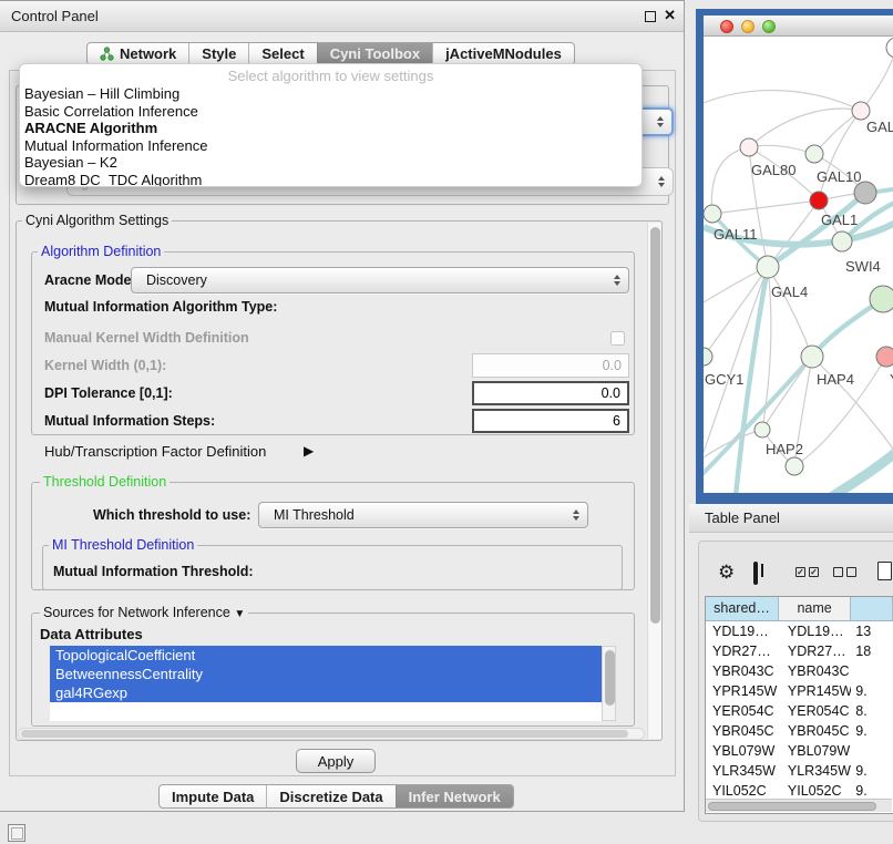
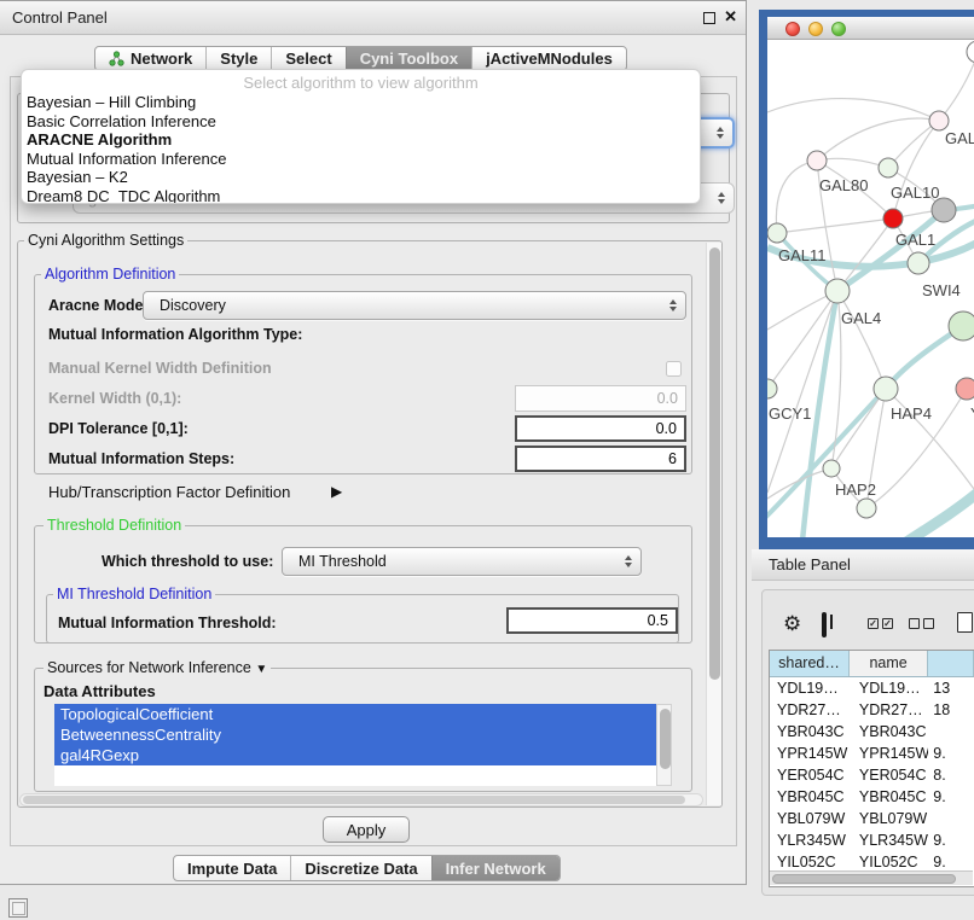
  Control Panel
  ✕
  Network
  Style
  Select
  Cyni Toolbox
  jActiveMNodules
- Select algorithm to view settings
+ Select algorithm to view algorithm
  Bayesian – Hill Climbing
  Basic Correlation Inference
  ARACNE Algorithm
  Mutual Information Inference
  Bayesian – K2
  Dream8 DC_TDC Algorithm
  Cyni Algorithm Settings
  Algorithm Definition
  Aracne Mode
  Discovery
  Mutual Information Algorithm Type:
  Manual Kernel Width Definition
  Kernel Width (0,1):
  0.0
  DPI Tolerance [0,1]:
  0.0
  Mutual Information Steps:
  6
  Hub/Transcription Factor Definition
  ▶
  Threshold Definition
  Which threshold to use:
  MI Threshold
  MI Threshold Definition
  Mutual Information Threshold:
+ 0.5
  Sources for Network Inference ▼
  Data Attributes
  TopologicalCoefficient
  BetweennessCentrality
  gal4RGexp
  Apply
  Impute Data
  Discretize Data
  Infer Network
  GAL
  GAL80
  GAL10
  GAL1
  GAL11
  SWI4
  GAL4
  GCY1
  HAP4
  HAP2
  Table Panel
  ⚙
  ✓
  ✓
  shared…
  name
  YDL19…
  YDL19…
  13
  YDR27…
  YDR27…
  18
  YBR043C
  YBR043C
  YPR145W
  YPR145W
  9.
  YER054C
  YER054C
  8.
  YBR045C
  YBR045C
  9.
  YBL079W
  YBL079W
  YLR345W
  YLR345W
  9.
  YIL052C
  YIL052C
  9.
